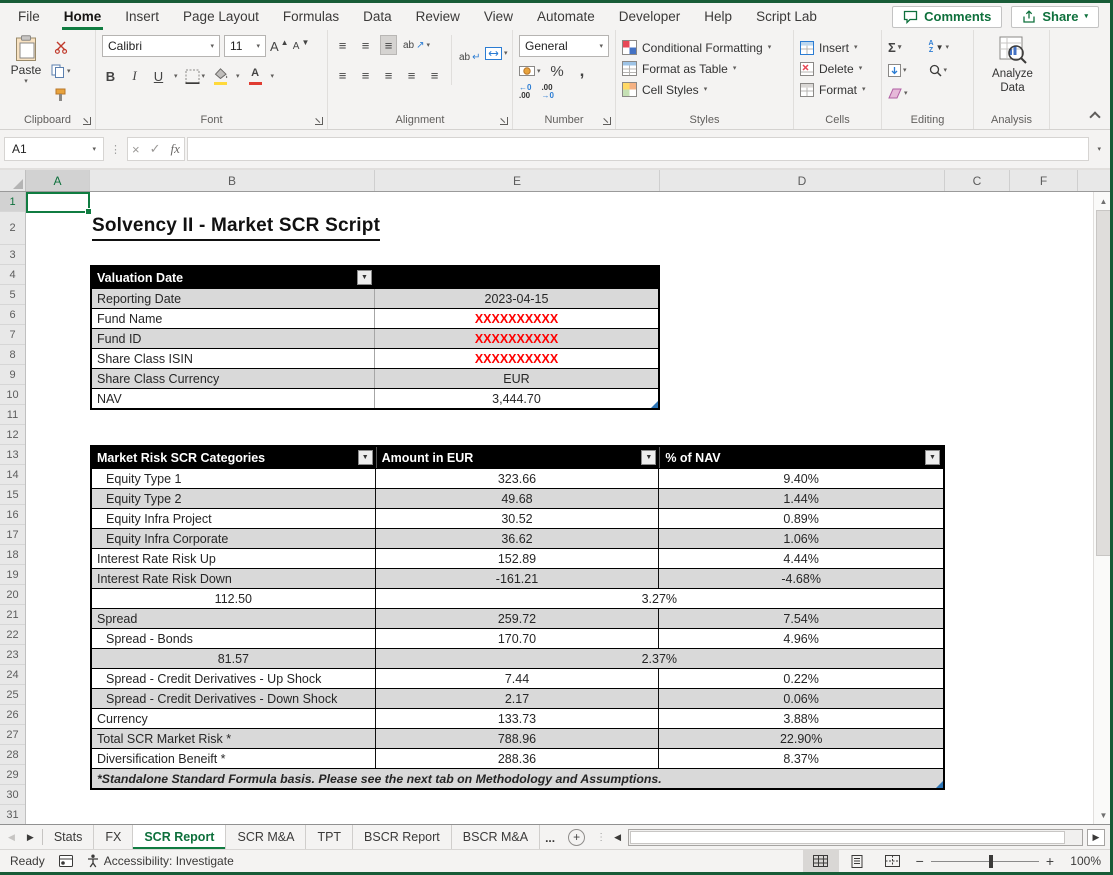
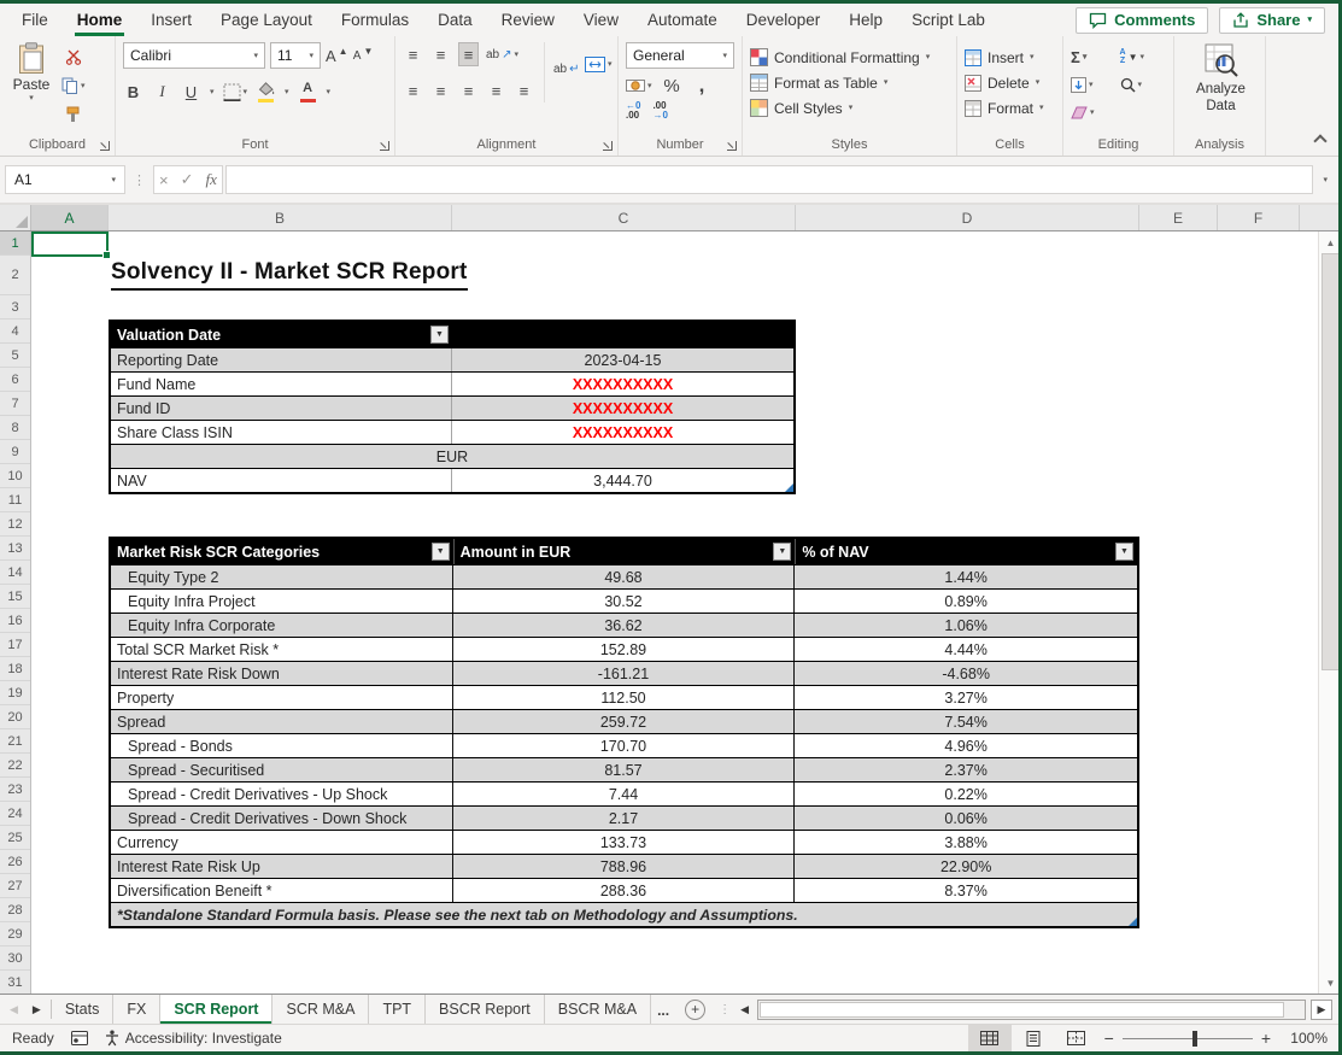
  File
  Home
  Insert
  Page Layout
  Formulas
  Data
  Review
  View
  Automate
  Developer
  Help
  Script Lab
  Comments
  Share
  Paste
  Clipboard
  Calibri
  11
  A
  ▲
  A
  ▼
  B
  I
  U
  A
  Font
  ≡
  ≡
  ≡
  ab
  ↗
  ≡
  ≡
  ≡
  ≡
  ≡
  ab
  ↵
  Alignment
  General
  %
  ,
  ←0
  .00
  .00
  →0
  Number
  Conditional Formatting
  Format as Table
  Cell Styles
  Styles
  Insert
  Delete
  Format
  Cells
  Σ
  ▼
  Editing
  Analyze Data
  Analysis
  A1
  ⋮
  ×
  ✓
  fx
  A
  B
- E
+ C
  D
- C
+ E
  F
  1
  2
  3
  4
  5
  6
  7
  8
  9
  10
  11
  12
  13
  14
  15
  16
  17
  18
  19
  20
  21
  22
  23
  24
  25
  26
  27
  28
  29
  30
  31
- Solvency II - Market SCR Script
+ Solvency II - Market SCR Report
  Valuation Date
  Reporting Date
  2023-04-15
  Fund Name
  XXXXXXXXXX
  Fund ID
  XXXXXXXXXX
  Share Class ISIN
  XXXXXXXXXX
- Share Class Currency
  EUR
  NAV
  3,444.70
  Market Risk SCR Categories
  Amount in EUR
  % of NAV
- Equity Type 1
- 323.66
- 9.40%
  Equity Type 2
  49.68
  1.44%
  Equity Infra Project
  30.52
  0.89%
  Equity Infra Corporate
  36.62
  1.06%
- Interest Rate Risk Up
+ Total SCR Market Risk *
  152.89
  4.44%
  Interest Rate Risk Down
  -161.21
  -4.68%
+ Property
  112.50
  3.27%
  Spread
  259.72
  7.54%
  Spread - Bonds
  170.70
  4.96%
+ Spread - Securitised
  81.57
  2.37%
  Spread - Credit Derivatives - Up Shock
  7.44
  0.22%
  Spread - Credit Derivatives - Down Shock
  2.17
  0.06%
  Currency
  133.73
  3.88%
- Total SCR Market Risk *
+ Interest Rate Risk Up
  788.96
  22.90%
  Diversification Beneift *
  288.36
  8.37%
  *Standalone Standard Formula basis. Please see the next tab on Methodology and Assumptions.
  ▲
  ▼
  ◀
  ▶
  Stats
  FX
  SCR Report
  SCR M&A
  TPT
  BSCR Report
  BSCR M&A
  ...
  +
  ⋮
  ◀
  ▶
  Ready
  Accessibility: Investigate
  −
  +
  100%
